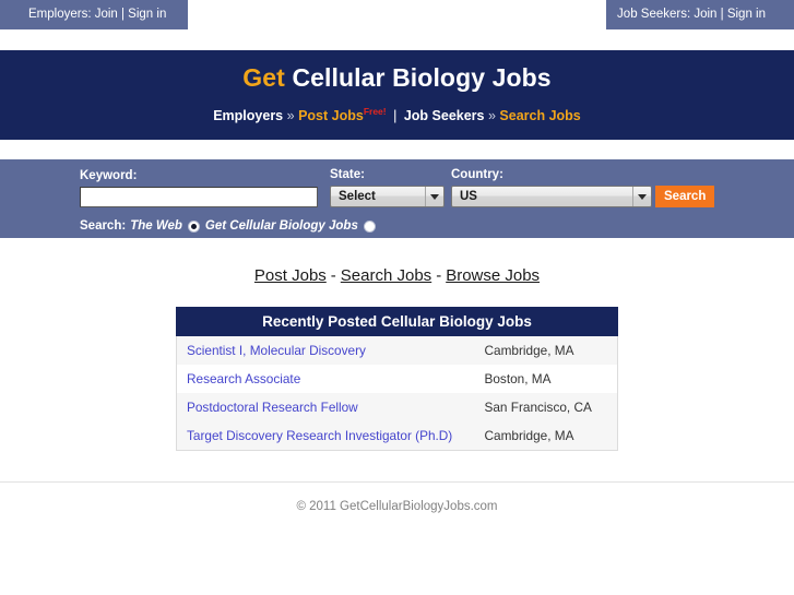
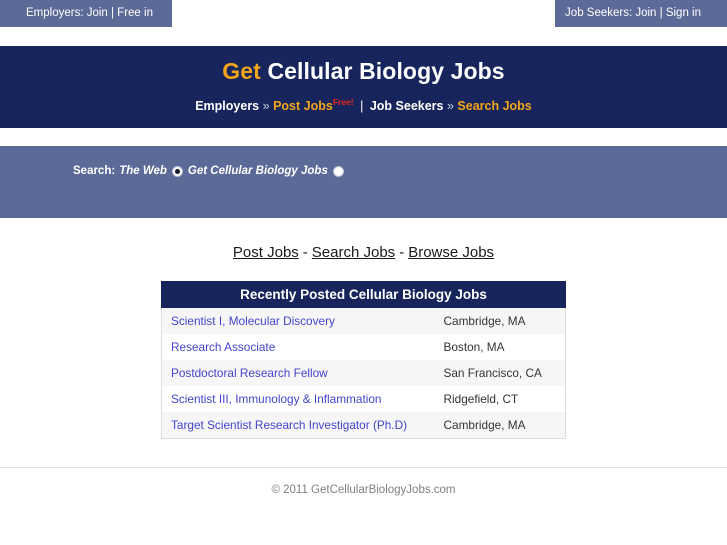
- Employers: Join | Sign in
+ Employers: Join | Free in
  Job Seekers: Join | Sign in
  Get Cellular Biology Jobs
  Employers » Post JobsFree! | Job Seekers » Search Jobs
- Keyword:
- State:
- Select
- Country:
- US
- Search
  Search:
  The Web
  Get Cellular Biology Jobs
  Post Jobs - Search Jobs - Browse Jobs
  Recently Posted Cellular Biology Jobs
  Scientist I, Molecular Discovery	Cambridge, MA
  Research Associate	Boston, MA
  Postdoctoral Research Fellow	San Francisco, CA
+ Scientist III, Immunology & Inflammation	Ridgefield, CT
- Target Discovery Research Investigator (Ph.D)	Cambridge, MA
+ Target Scientist Research Investigator (Ph.D)	Cambridge, MA
  © 2011 GetCellularBiologyJobs.com
